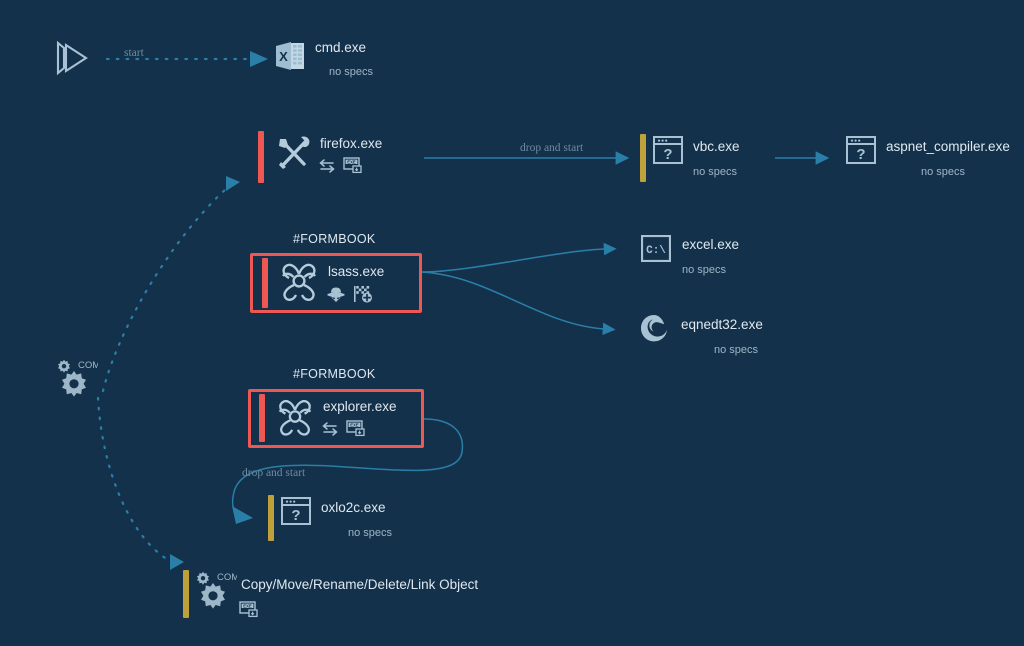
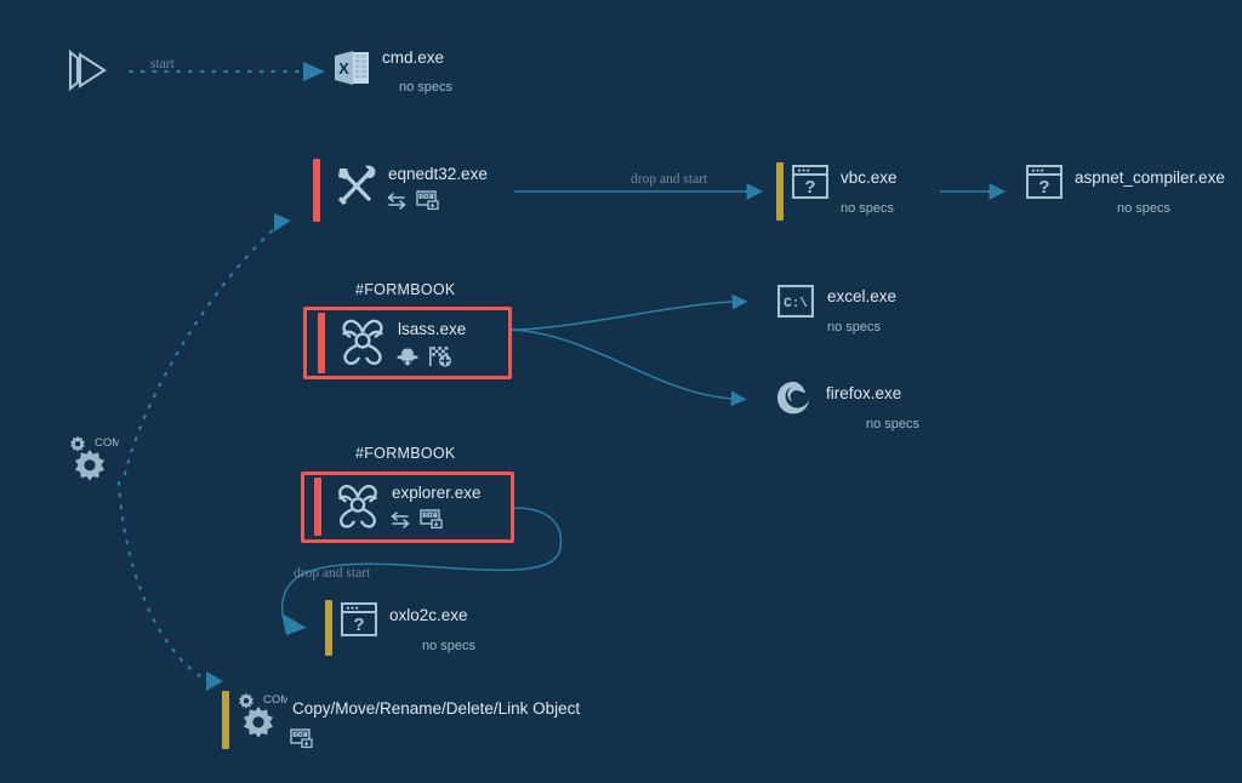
  start
  drop and start
  drop and start
  #FORMBOOK
  #FORMBOOK
  X
  cmd.exe
  no specs
- firefox.exe
+ eqnedt32.exe
  ?
  vbc.exe
  no specs
  ?
  aspnet_compiler.exe
  no specs
  lsass.exe
  C:\
  excel.exe
  no specs
- eqnedt32.exe
+ firefox.exe
  no specs
  explorer.exe
  ?
  oxlo2c.exe
  no specs
  COM
  COM
  Copy/Move/Rename/Delete/Link Object
